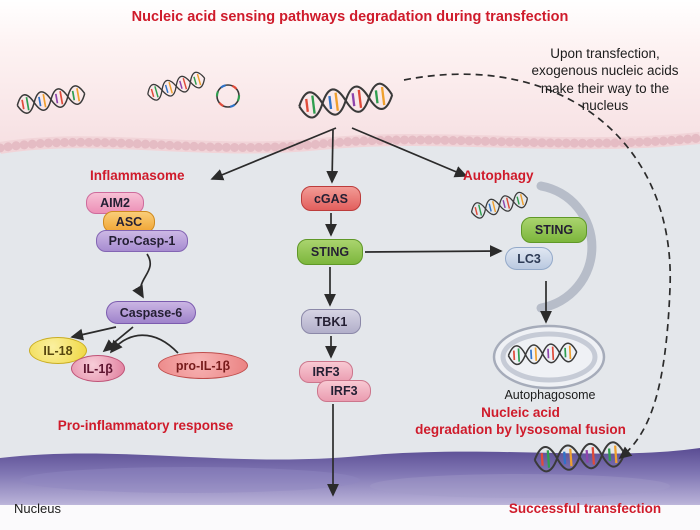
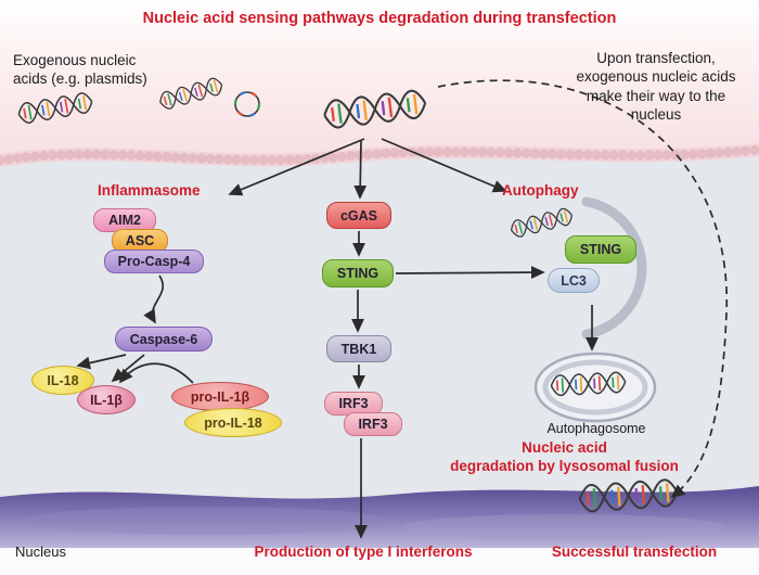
  Nucleic acid sensing pathways degradation during transfection
+ Exogenous nucleic
+ acids (e.g. plasmids)
  Upon transfection,
  exogenous nucleic acids
  make their way to the
  nucleus
  Inflammasome
  Autophagy
- Pro-inflammatory response
  Autophagosome
  Nucleic acid
  degradation by lysosomal fusion
+ Production of type I interferons
  Successful transfection
  Nucleus
  AIM2
  ASC
- Pro-Casp-1
+ Pro-Casp-4
  Caspase-6
  IL-18
  IL-1β
  pro-IL-1β
+ pro-IL-18
  cGAS
  STING
  TBK1
  IRF3
  IRF3
  STING
  LC3
